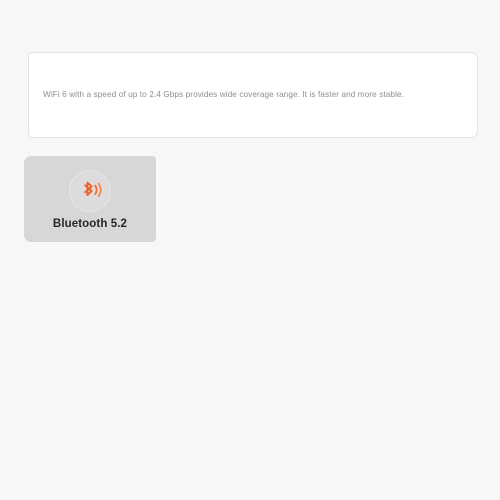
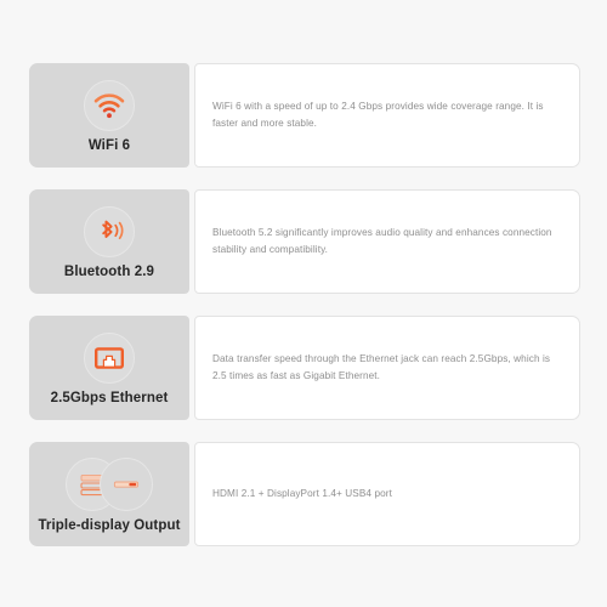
+ WiFi 6
  WiFi 6 with a speed of up to 2.4 Gbps provides wide coverage range. It is faster and more stable.
- Bluetooth 5.2
+ Bluetooth 2.9
+ Bluetooth 5.2 significantly improves audio quality and enhances connection stability and compatibility.
+ 2.5Gbps Ethernet
+ Data transfer speed through the Ethernet jack can reach 2.5Gbps, which is 2.5 times as fast as Gigabit Ethernet.
+ Triple-display Output
+ HDMI 2.1 + DisplayPort 1.4+ USB4 port
